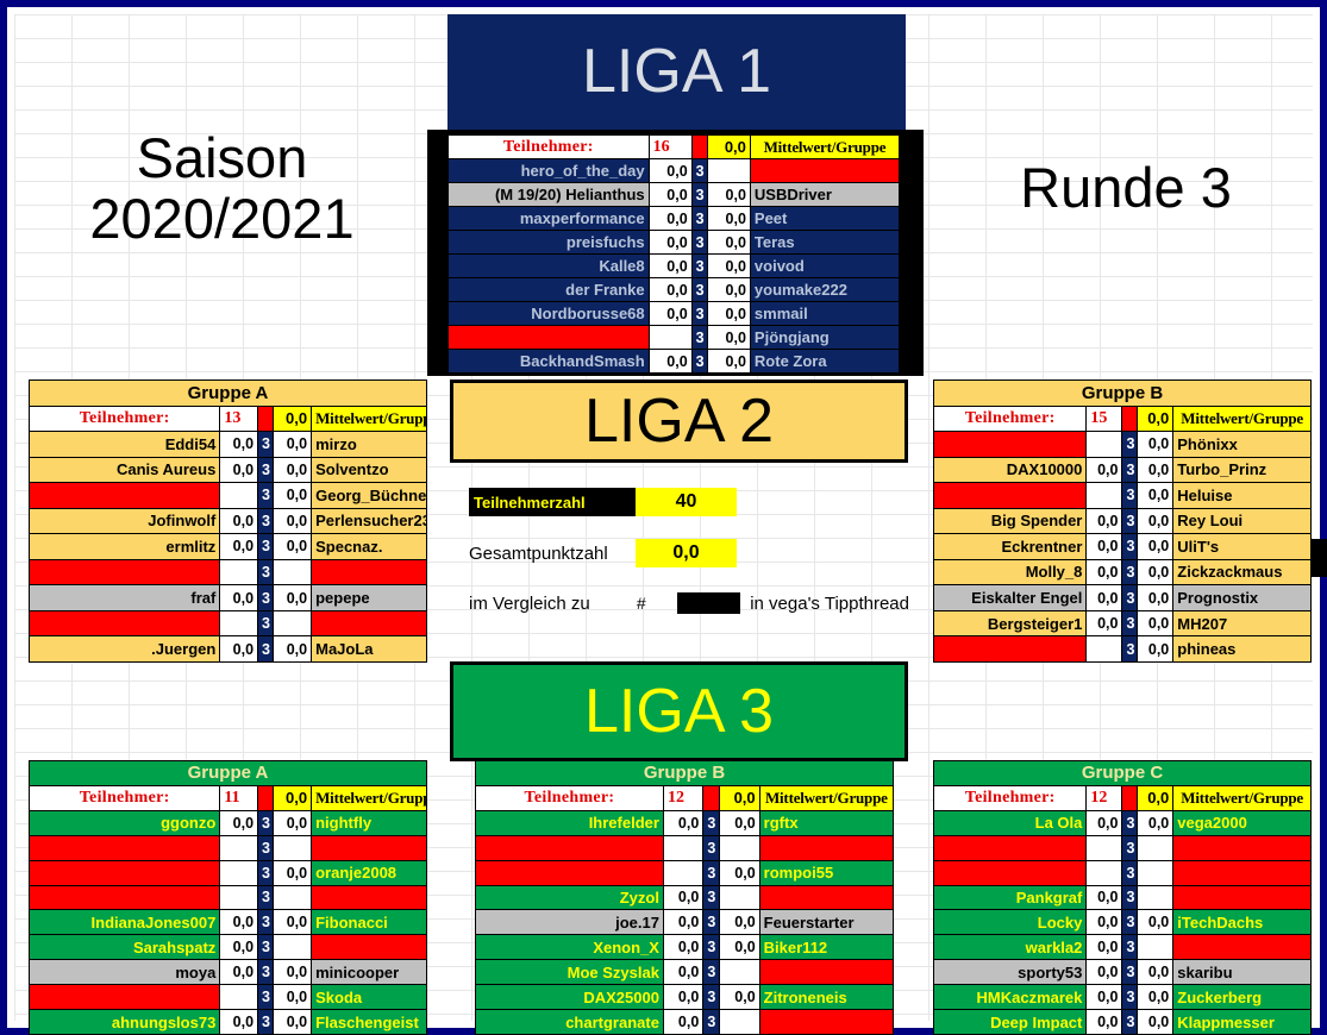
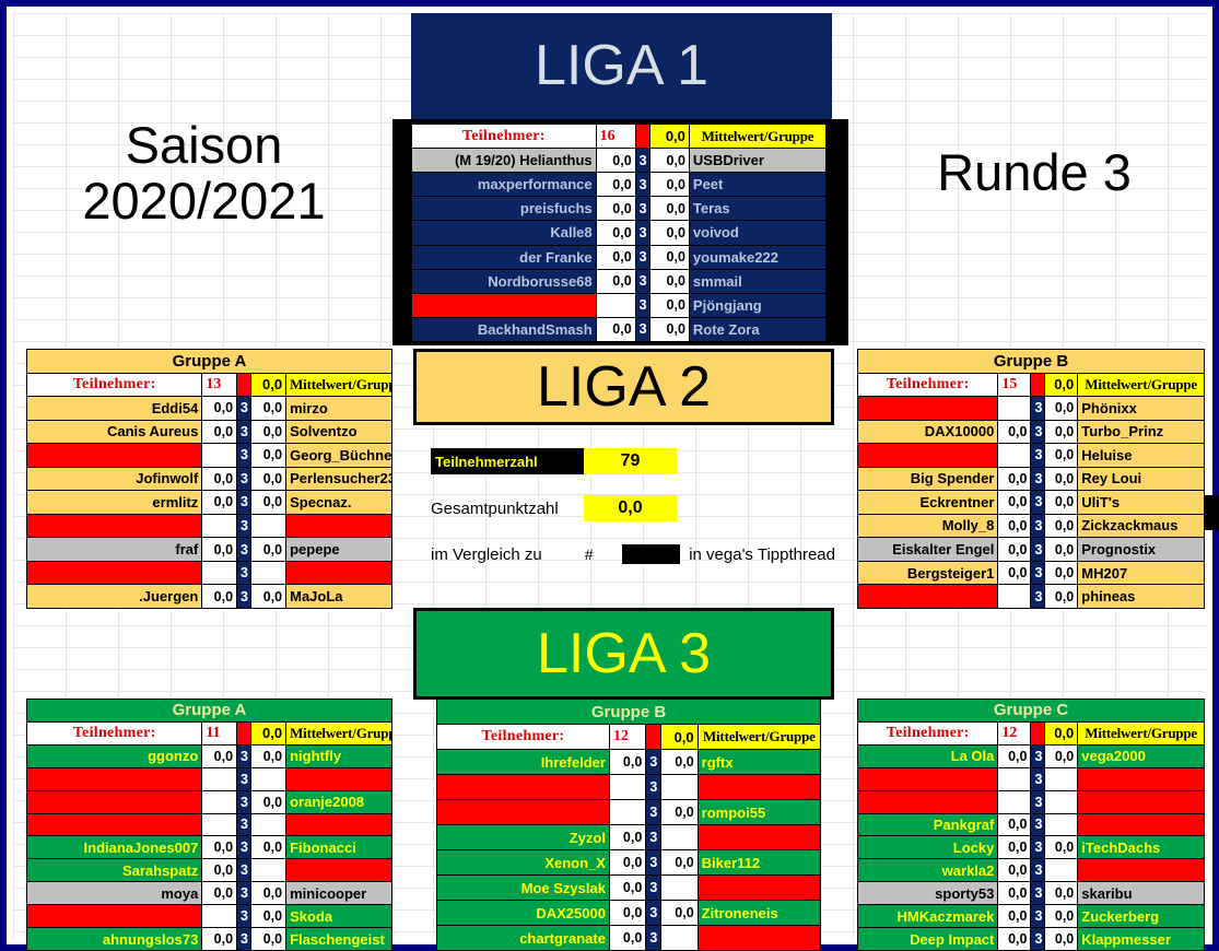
  Saison
  2020/2021
  LIGA 1
  Teilnehmer:	16		0,0	Mittelwert/Gruppe
- hero_of_the_day	0,0	3
  (M 19/20) Helianthus	0,0	3	0,0	USBDriver
  maxperformance	0,0	3	0,0	Peet
  preisfuchs	0,0	3	0,0	Teras
  Kalle8	0,0	3	0,0	voivod
  der Franke	0,0	3	0,0	youmake222
  Nordborusse68	0,0	3	0,0	smmail
  		3	0,0	Pjöngjang
  BackhandSmash	0,0	3	0,0	Rote Zora
  Runde 3
  Gruppe A
  Teilnehmer:	13		0,0	Mittelwert/Grup
  Eddi54	0,0	3	0,0	mirzo
  Canis Aureus	0,0	3	0,0	Solventzo
  		3	0,0	Georg_Büchne
  Jofinwolf	0,0	3	0,0	Perlensucher23
  ermlitz	0,0	3	0,0	Specnaz.
  		3
  fraf	0,0	3	0,0	pepepe
  		3
  .Juergen	0,0	3	0,0	MaJoLa
  LIGA 2
  Teilnehmerzahl
- 40
+ 79
  Gesamtpunktzahl
  0,0
  im Vergleich zu
  #
  in vega's Tippthread
  Gruppe B
  Teilnehmer:	15		0,0	Mittelwert/Gruppe
  		3	0,0	Phönixx
  DAX10000	0,0	3	0,0	Turbo_Prinz
  		3	0,0	Heluise
  Big Spender	0,0	3	0,0	Rey Loui
  Eckrentner	0,0	3	0,0	UliT's
  Molly_8	0,0	3	0,0	Zickzackmaus
  Eiskalter Engel	0,0	3	0,0	Prognostix
  Bergsteiger1	0,0	3	0,0	MH207
  		3	0,0	phineas
  LIGA 3
  Gruppe A
  Teilnehmer:	11		0,0	Mittelwert/Grup
  ggonzo	0,0	3	0,0	nightfly
  		3
  		3	0,0	oranje2008
  		3
  IndianaJones007	0,0	3	0,0	Fibonacci
  Sarahspatz	0,0	3
  moya	0,0	3	0,0	minicooper
  		3	0,0	Skoda
  ahnungslos73	0,0	3	0,0	Flaschengeist
  Gruppe B
  Teilnehmer:	12		0,0	Mittelwert/Gruppe
  Ihrefelder	0,0	3	0,0	rgftx
  		3
  		3	0,0	rompoi55
  Zyzol	0,0	3
- joe.17	0,0	3	0,0	Feuerstarter
  Xenon_X	0,0	3	0,0	Biker112
  Moe Szyslak	0,0	3
  DAX25000	0,0	3	0,0	Zitroneneis
  chartgranate	0,0	3
  Gruppe C
  Teilnehmer:	12		0,0	Mittelwert/Gruppe
  La Ola	0,0	3	0,0	vega2000
  		3
  		3
  Pankgraf	0,0	3
  Locky	0,0	3	0,0	iTechDachs
  warkla2	0,0	3
  sporty53	0,0	3	0,0	skaribu
  HMKaczmarek	0,0	3	0,0	Zuckerberg
  Deep Impact	0,0	3	0,0	Klappmesser
